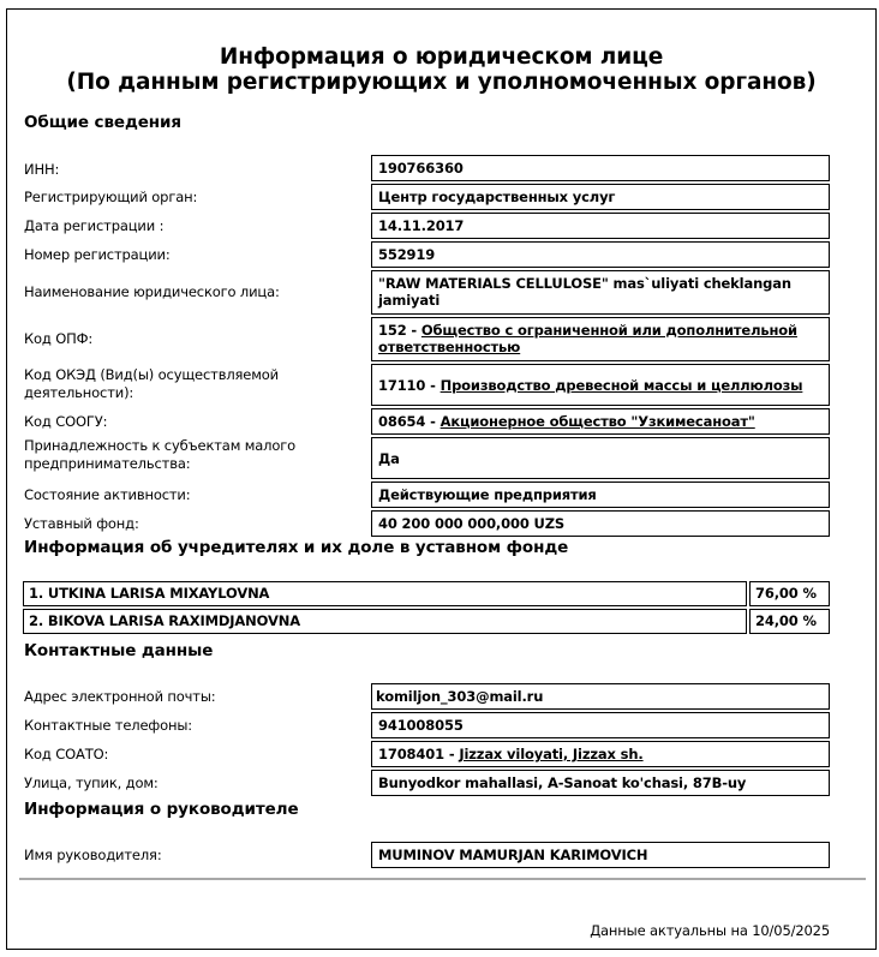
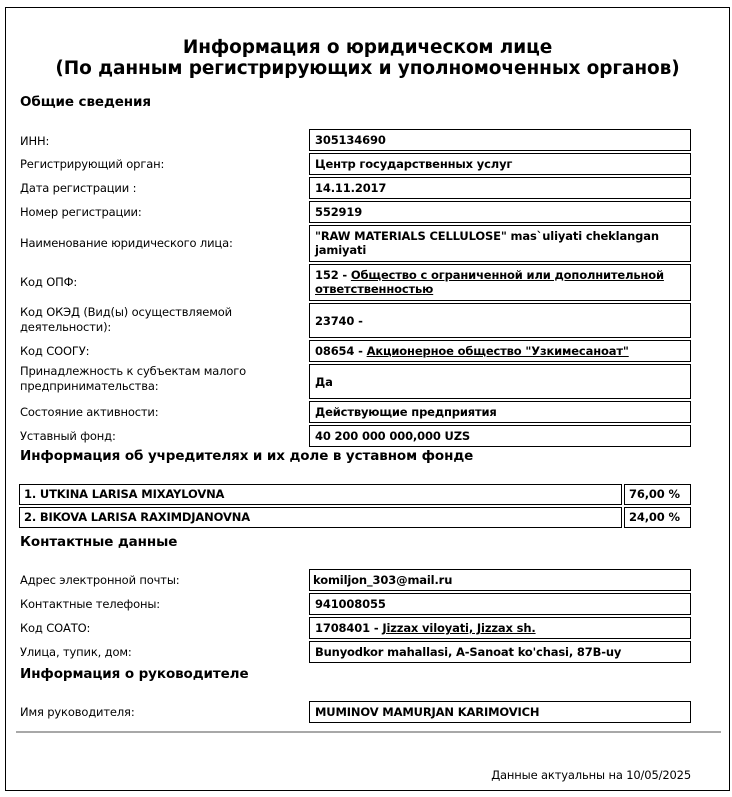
  Информация о юридическом лице
  (По данным регистрирующих и уполномоченных органов)
  Общие сведения
  ИНН:
- 190766360
+ 305134690
  Регистрирующий орган:
  Центр государственных услуг
  Дата регистрации :
  14.11.2017
  Номер регистрации:
  552919
  Наименование юридического лица:
  "RAW MATERIALS CELLULOSE" mas`uliyati cheklangan jamiyati
  Код ОПФ:
  152 - Общество с ограниченной или дополнительной ответственностью
  Код ОКЭД (Вид(ы) осуществляемой деятельности):
- 17110
+ 23740
  -
- Производство древесной массы и целлюлозы
  Код СООГУ:
  08654
  -
  Акционерное общество "Узкимесаноат"
  Принадлежность к субъектам малого предпринимательства:
  Да
  Состояние активности:
  Действующие предприятия
  Уставный фонд:
  40 200 000 000,000 UZS
  Информация об учредителях и их доле в уставном фонде
  1. UTKINA LARISA MIXAYLOVNA
  76,00 %
  2. BIKOVA LARISA RAXIMDJANOVNA
  24,00 %
  Контактные данные
  Адрес электронной почты:
  komiljon_303@mail.ru
  Контактные телефоны:
  941008055
  Код СОАТО:
  1708401
  -
  Jizzax viloyati, Jizzax sh.
  Улица, тупик, дом:
  Bunyodkor mahallasi, A-Sanoat ko'chasi, 87B-uy
  Информация о руководителе
  Имя руководителя:
  MUMINOV MAMURJAN KARIMOVICH
  Данные актуальны на 10/05/2025
